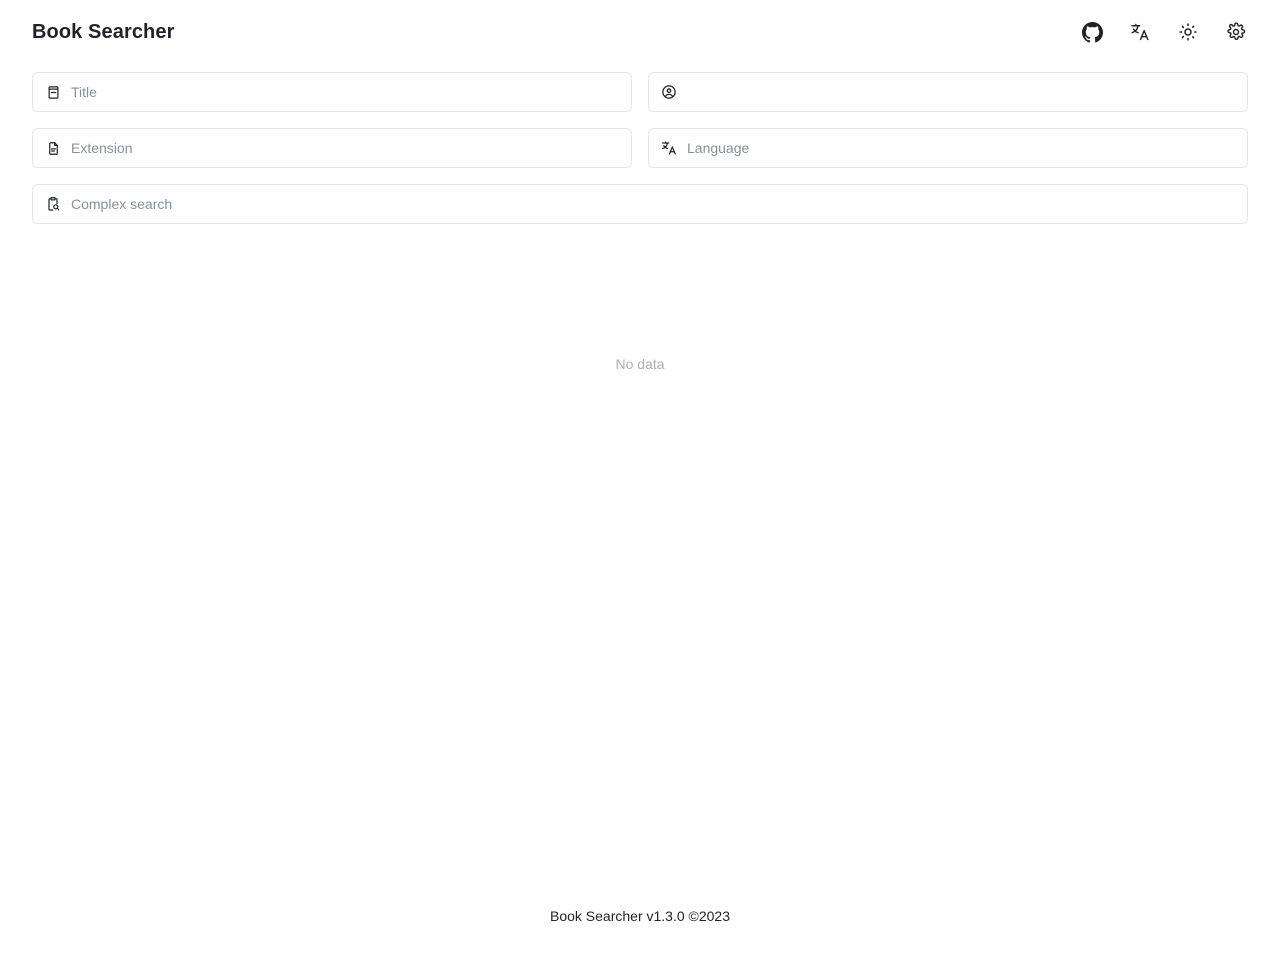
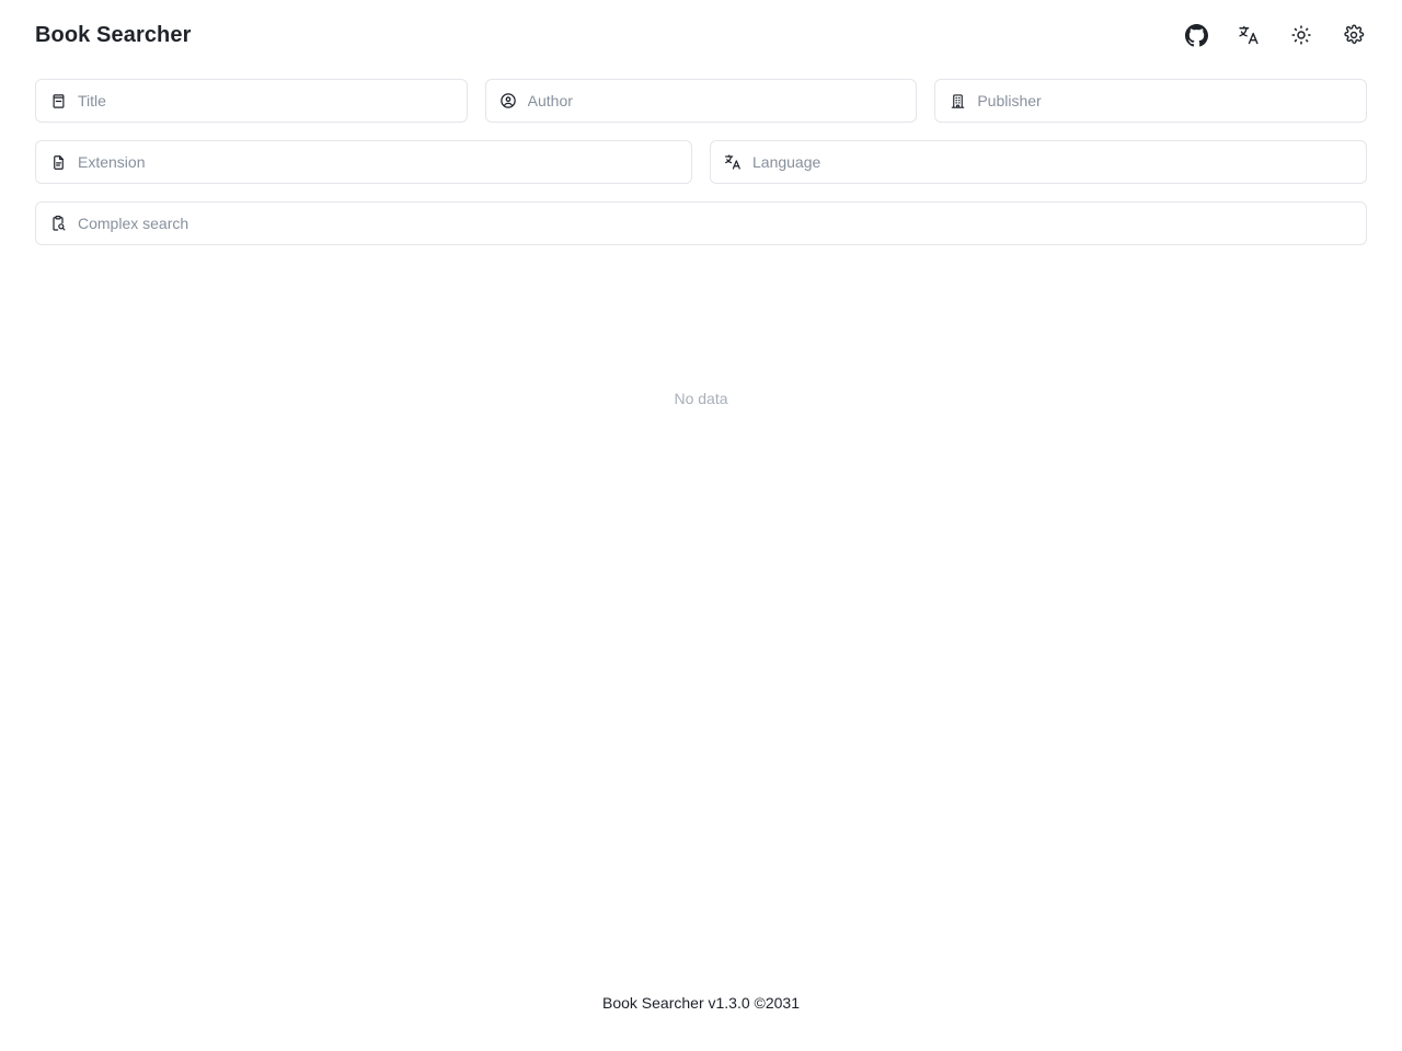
  Book Searcher
  Title
+ Author
+ Publisher
  Extension
  Language
  Complex search
  No data
- Book Searcher v1.3.0 ©2023
+ Book Searcher v1.3.0 ©2031
